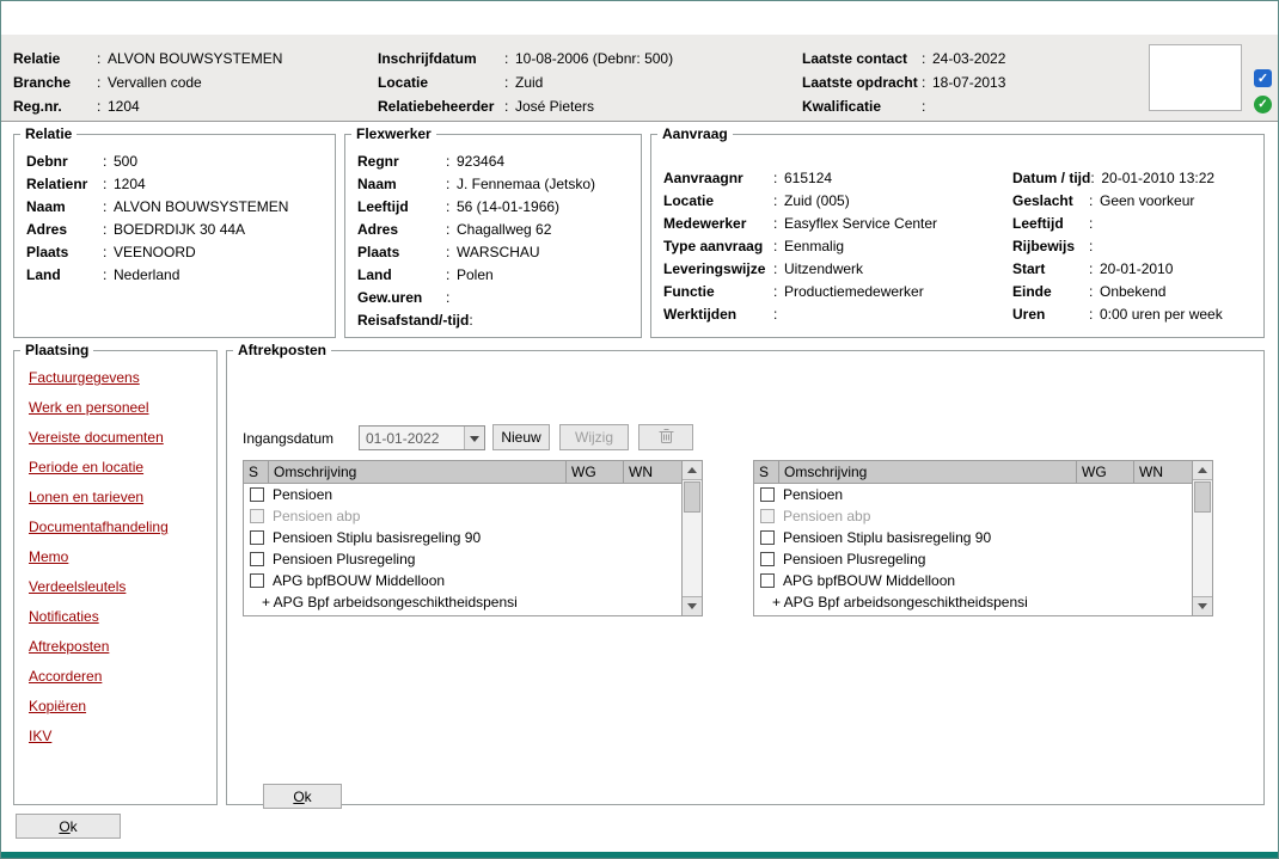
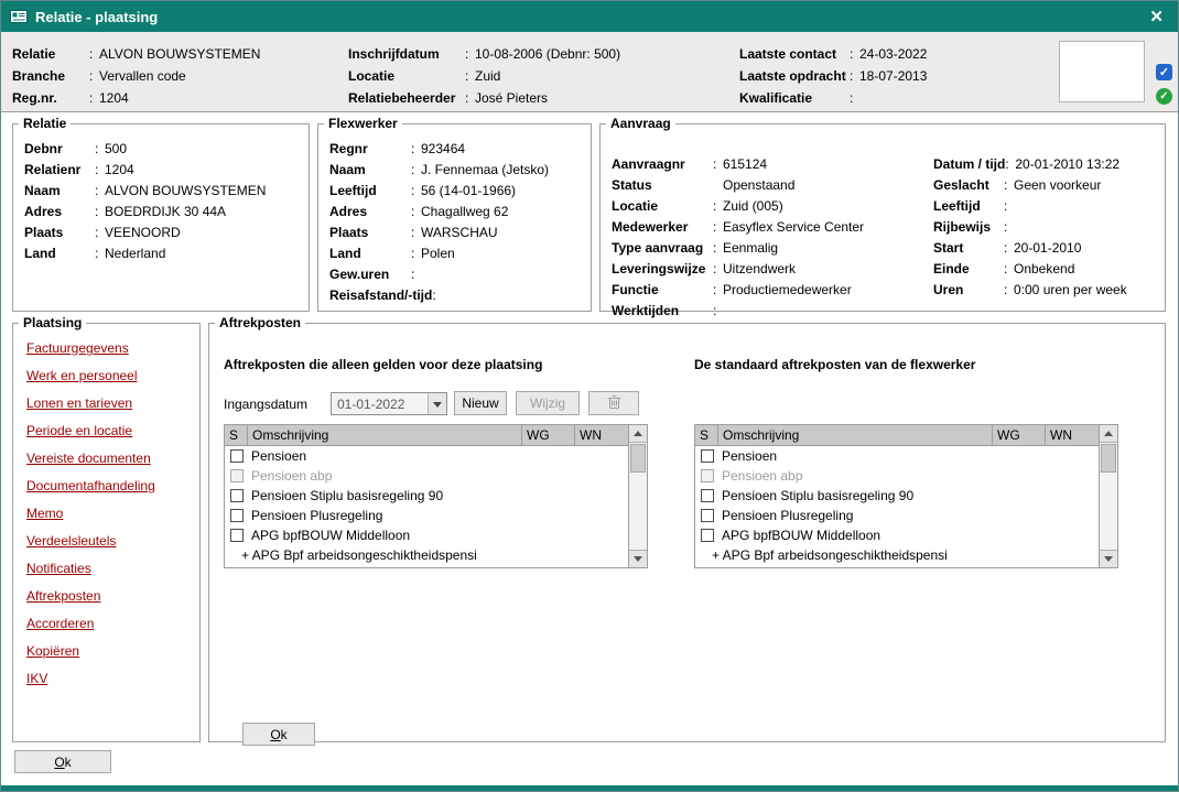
+ Relatie - plaatsing
+ ✕
  Relatie
  :
  ALVON BOUWSYSTEMEN
  Branche
  :
  Vervallen code
  Reg.nr.
  :
  1204
  Inschrijfdatum
  :
  10-08-2006 (Debnr: 500)
  Locatie
  :
  Zuid
  Relatiebeheerder
  :
  José Pieters
  Laatste contact
  :
  24-03-2022
  Laatste opdracht
  :
  18-07-2013
  Kwalificatie
  :
  ✓
  ✓
  Relatie
  Debnr
  :
  500
  Relatienr
  :
  1204
  Naam
  :
  ALVON BOUWSYSTEMEN
  Adres
  :
  BOEDRDIJK 30 44A
  Plaats
  :
  VEENOORD
  Land
  :
  Nederland
  Flexwerker
  Regnr
  :
  923464
  Naam
  :
  J. Fennemaa (Jetsko)
  Leeftijd
  :
  56 (14-01-1966)
  Adres
  :
  Chagallweg 62
  Plaats
  :
  WARSCHAU
  Land
  :
  Polen
  Gew.uren
  :
  Reisafstand/-tijd
  :
  Aanvraag
  Aanvraagnr
  :
  615124
+ Status
+ Openstaand
  Locatie
  :
  Zuid (005)
  Medewerker
  :
  Easyflex Service Center
  Type aanvraag
  :
  Eenmalig
  Leveringswijze
  :
  Uitzendwerk
  Functie
  :
  Productiemedewerker
  Werktijden
  :
  Datum / tijd
  :
  20-01-2010 13:22
  Geslacht
  :
  Geen voorkeur
  Leeftijd
  :
  Rijbewijs
  :
  Start
  :
  20-01-2010
  Einde
  :
  Onbekend
  Uren
  :
  0:00 uren per week
  Plaatsing
  Factuurgegevens
  Werk en personeel
- Vereiste documenten
+ Lonen en tarieven
  Periode en locatie
- Lonen en tarieven
+ Vereiste documenten
  Documentafhandeling
  Memo
  Verdeelsleutels
  Notificaties
  Aftrekposten
  Accorderen
  Kopiëren
  IKV
  Aftrekposten
+ Aftrekposten die alleen gelden voor deze plaatsing
+ De standaard aftrekposten van de flexwerker
  Ingangsdatum
  01-01-2022
  Nieuw
  Wijzig
  S
  Omschrijving
  WG
  WN
  Pensioen
  Pensioen abp
  Pensioen Stiplu basisregeling 90
  Pensioen Plusregeling
  APG bpfBOUW Middelloon
  + APG Bpf arbeidsongeschiktheidspensi
  S
  Omschrijving
  WG
  WN
  Pensioen
  Pensioen abp
  Pensioen Stiplu basisregeling 90
  Pensioen Plusregeling
  APG bpfBOUW Middelloon
  + APG Bpf arbeidsongeschiktheidspensi
  Ok
  Ok
